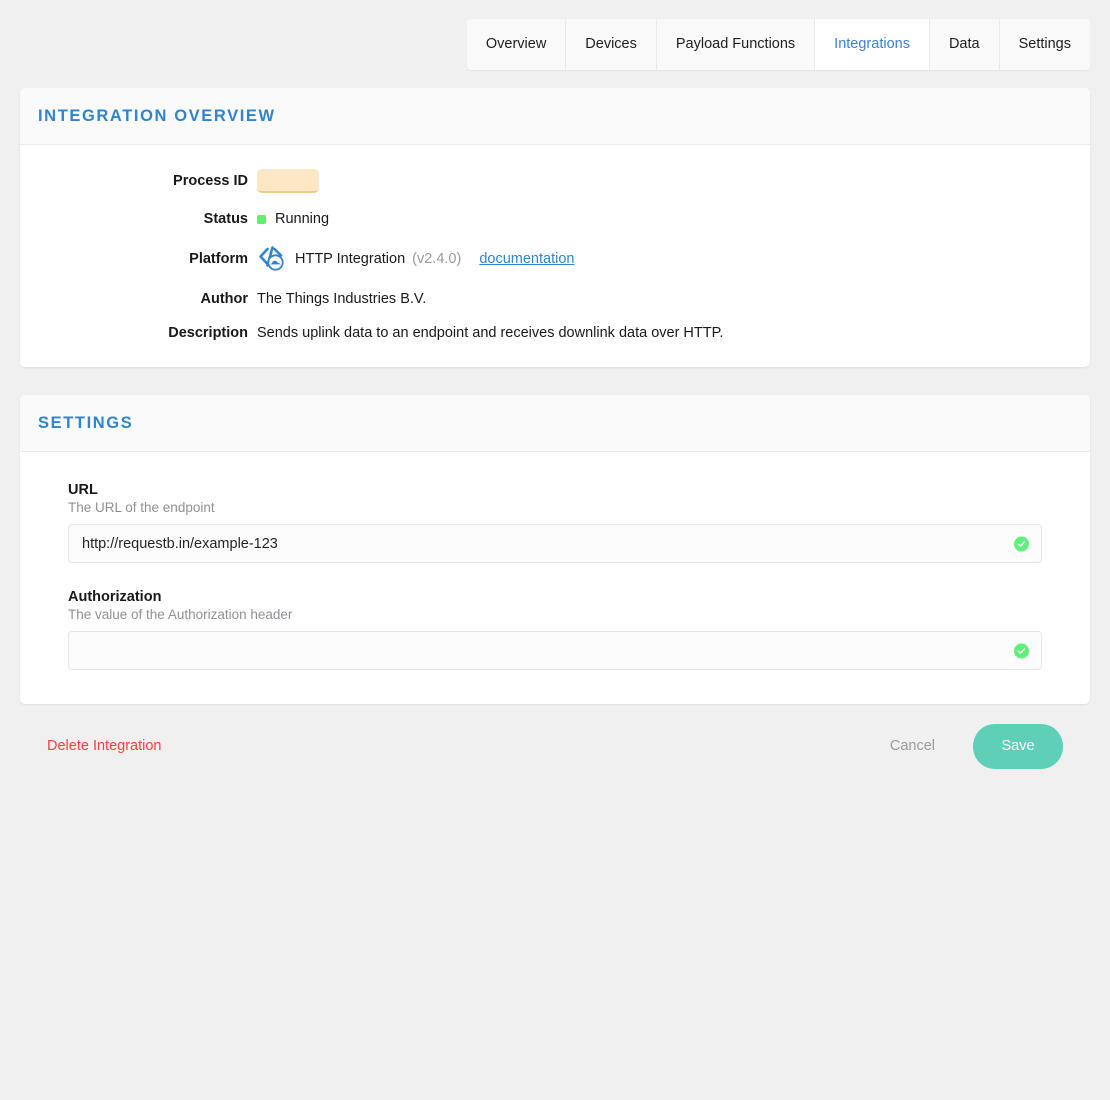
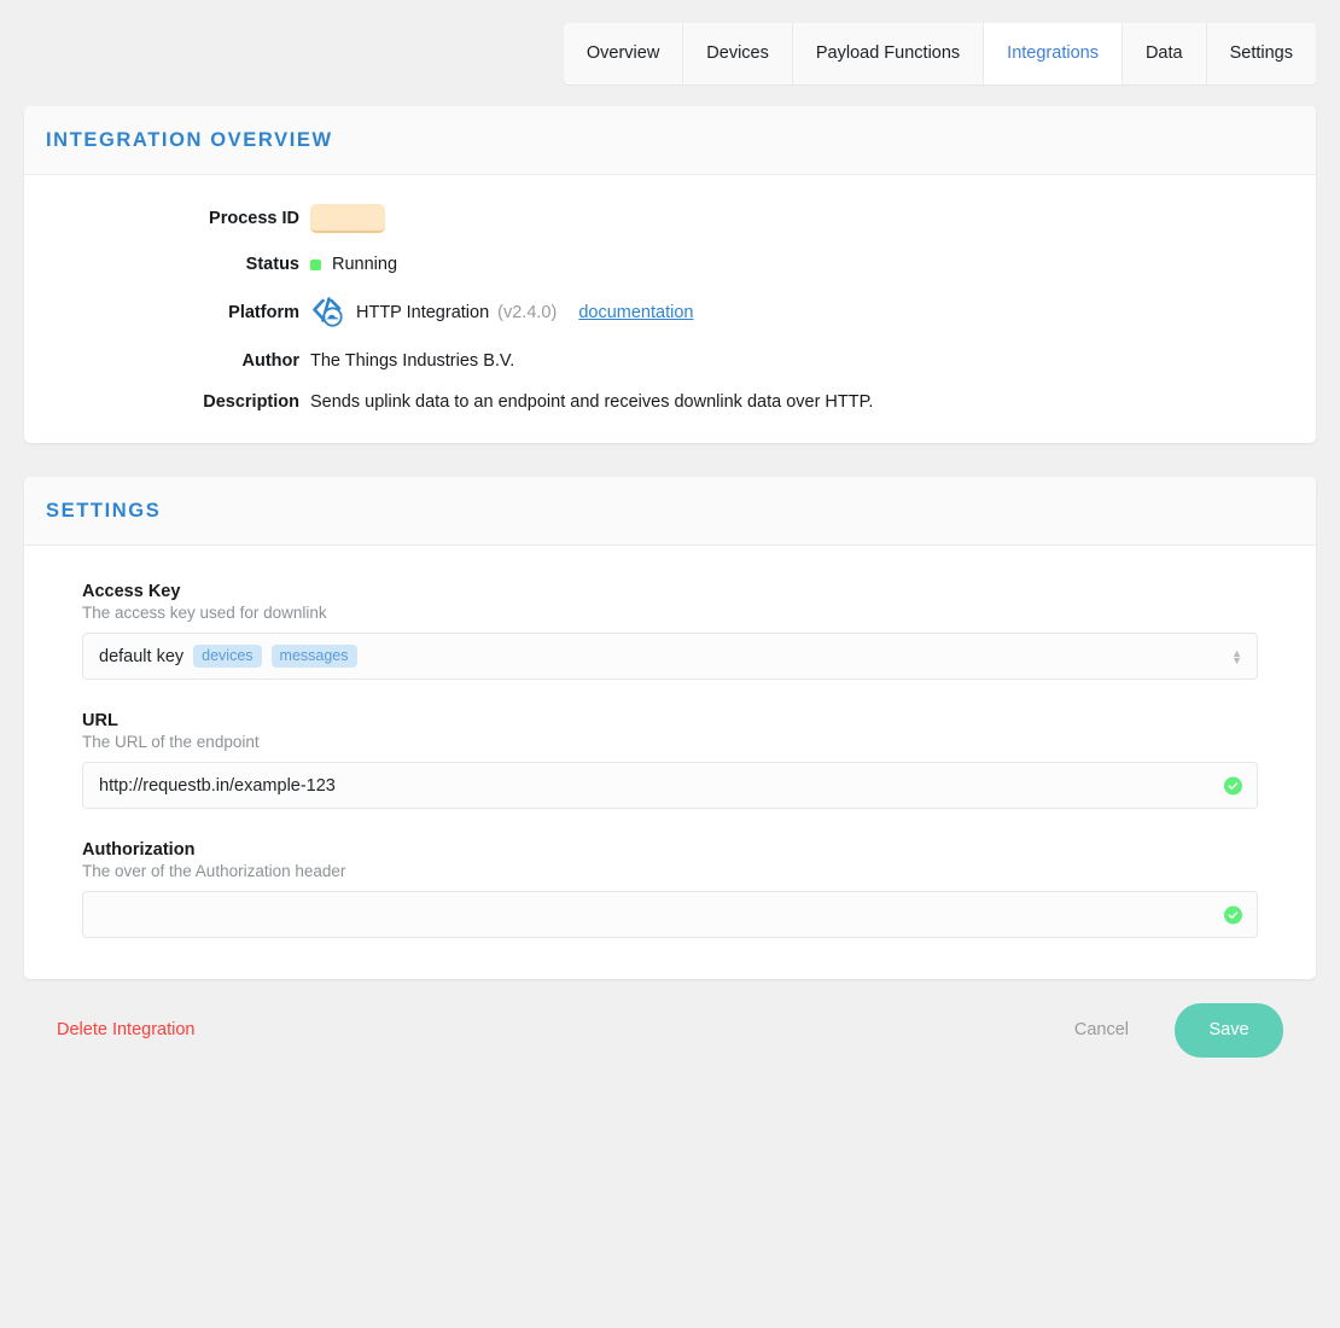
  Overview
  Devices
  Payload Functions
  Integrations
  Data
  Settings
  INTEGRATION OVERVIEW
  Process ID
  Status
  Running
  Platform
  HTTP Integration
  (v2.4.0)
  documentation
  Author
  The Things Industries B.V.
  Description
  Sends uplink data to an endpoint and receives downlink data over HTTP.
  SETTINGS
+ Access Key
+ The access key used for downlink
+ default key
+ devices
+ messages
+ ▲
+ ▼
  URL
  The URL of the endpoint
  http://requestb.in/example-123
  Authorization
- The value of the Authorization header
+ The over of the Authorization header
  Delete Integration
  Cancel
  Save
